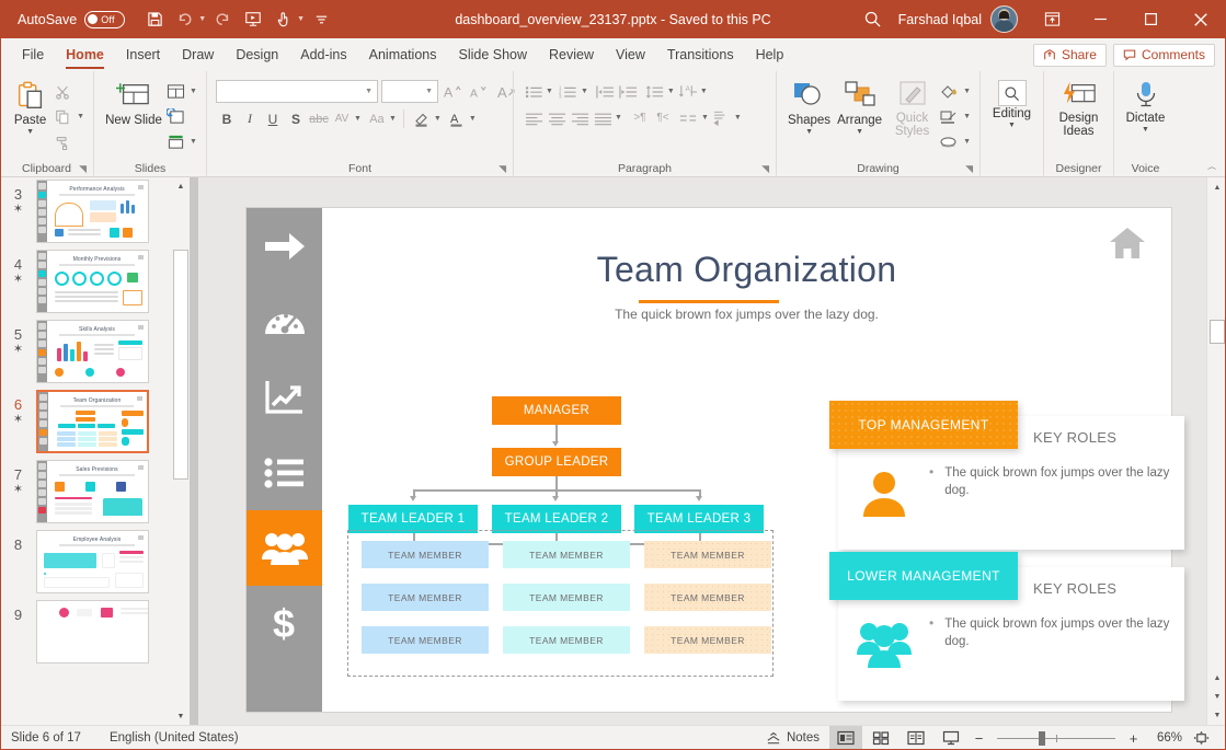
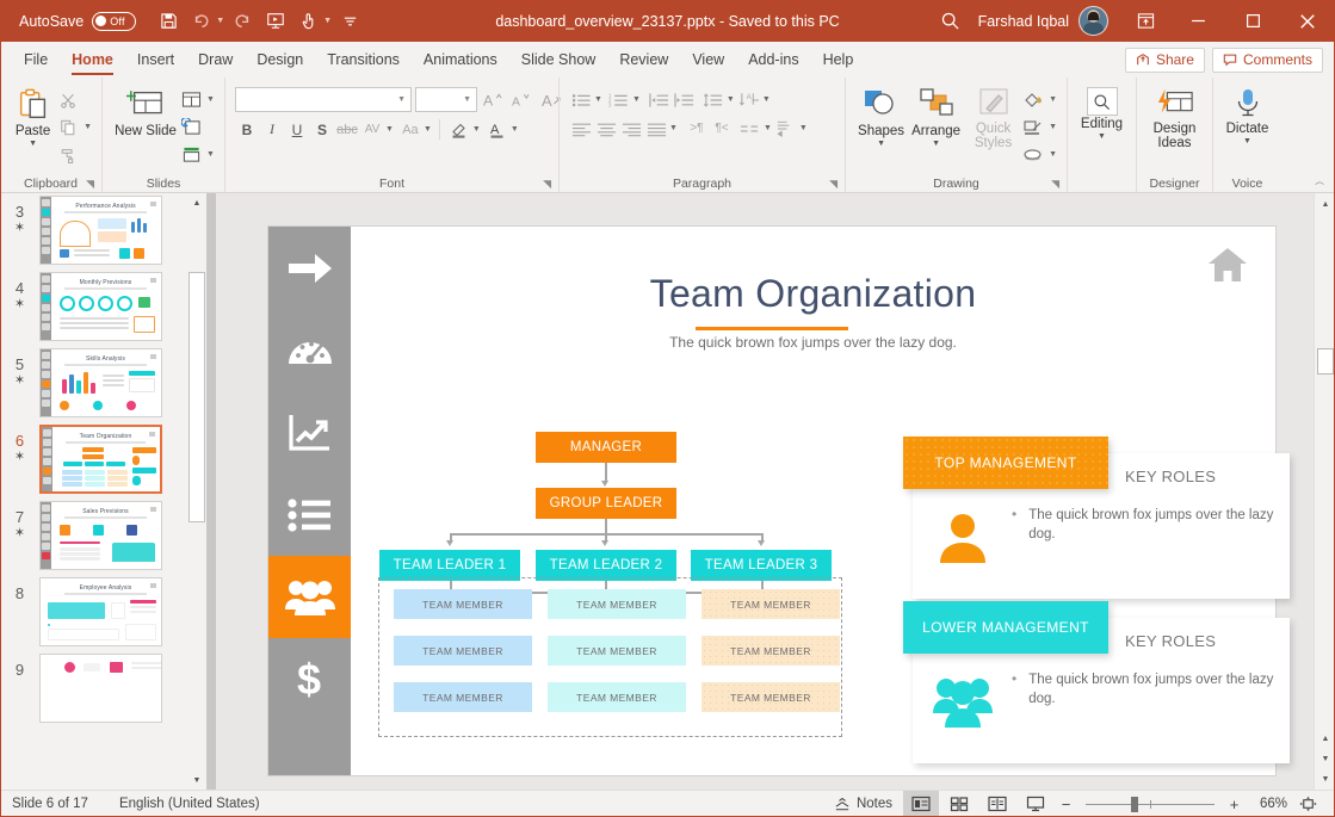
  AutoSave
  Off
  dashboard_overview_23137.pptx - Saved to this PC
  Farshad Iqbal
  File
  Home
  Insert
  Draw
  Design
- Add-ins
+ Transitions
  Animations
  Slide Show
  Review
  View
- Transitions
+ Add-ins
  Help
  Share
  Comments
  Paste
  Clipboard
  ◥
  New Slide
  Slides
  A
  A
  A
  B
  I
  U
  S
  abc
  AV
  Aa
  A
  Font
  ◥
  >¶
  ¶<
  Paragraph
  ◥
  Shapes
  Arrange
  Quick Styles
  Drawing
  ◥
  Editing
  Design Ideas
  Designer
  Dictate
  Voice
  ︿
  3
  ✶
  4
  ✶
  5
  ✶
  6
  ✶
  7
  ✶
  8
  9
  $
  Team Organization
  The quick brown fox jumps over the lazy dog.
  MANAGER
  GROUP LEADER
  TEAM LEADER 1
  TEAM LEADER 2
  TEAM LEADER 3
  TEAM MEMBER
  TEAM MEMBER
  TEAM MEMBER
  TEAM MEMBER
  TEAM MEMBER
  TEAM MEMBER
  TEAM MEMBER
  TEAM MEMBER
  TEAM MEMBER
  TOP MANAGEMENT
  KEY ROLES
  •
  The quick brown fox jumps over the lazy dog.
  LOWER MANAGEMENT
  KEY ROLES
  •
  The quick brown fox jumps over the lazy dog.
  Slide 6 of 17
  English (United States)
  Notes
  −
  +
  66%
